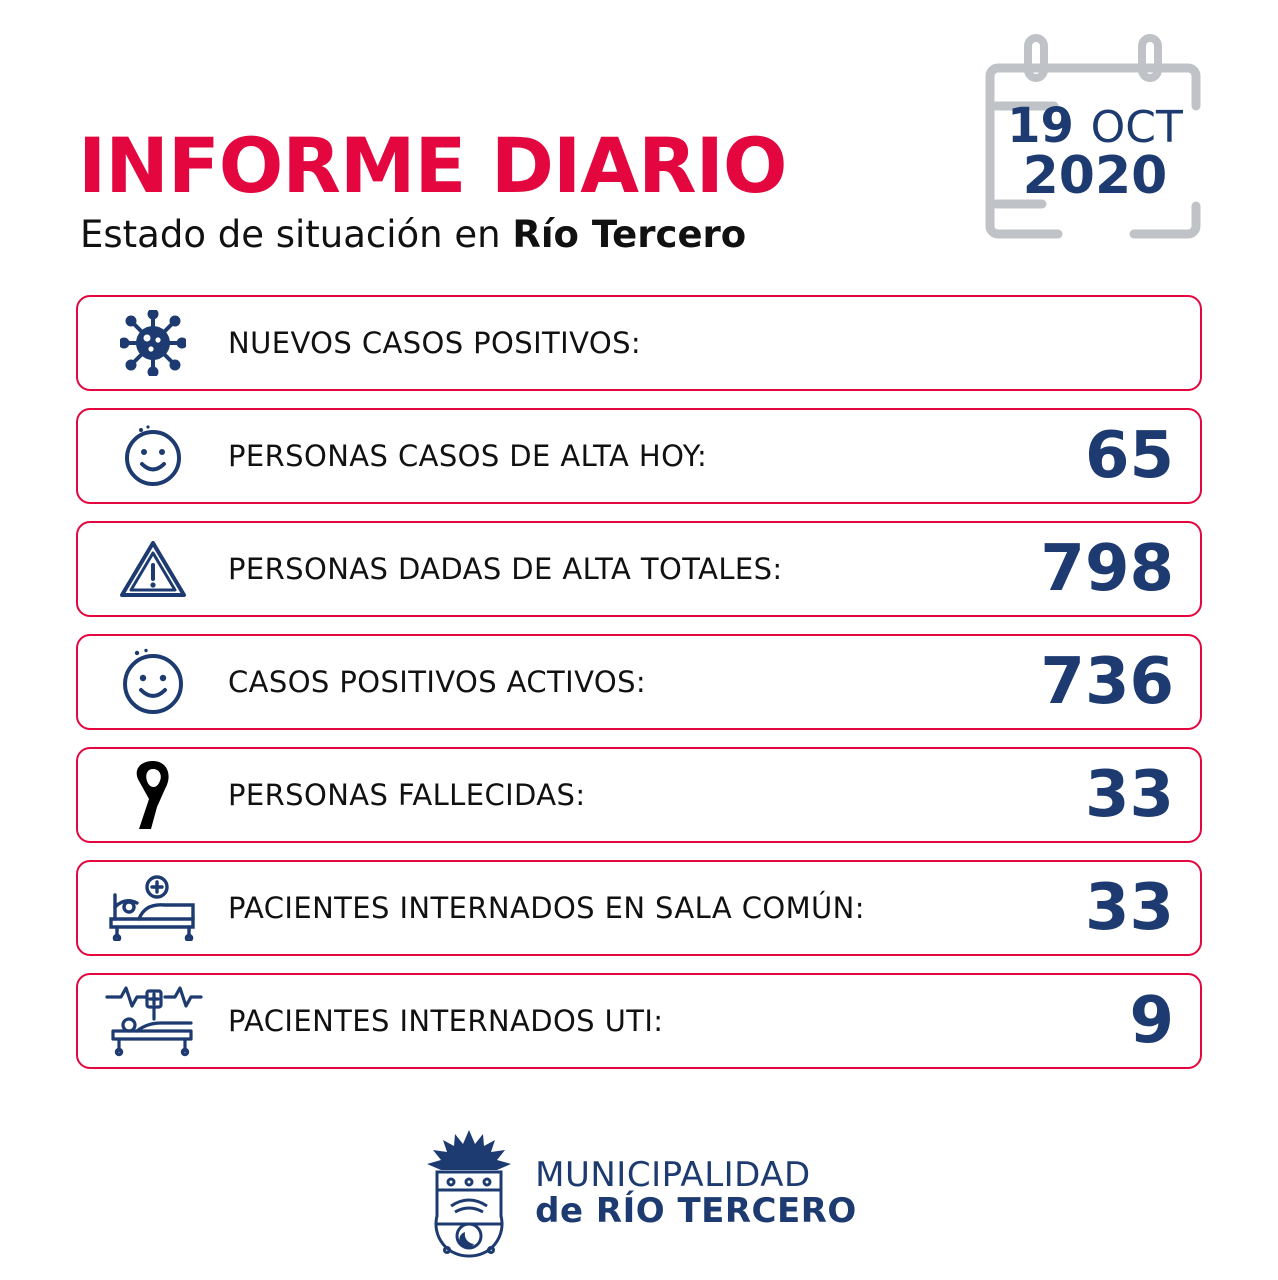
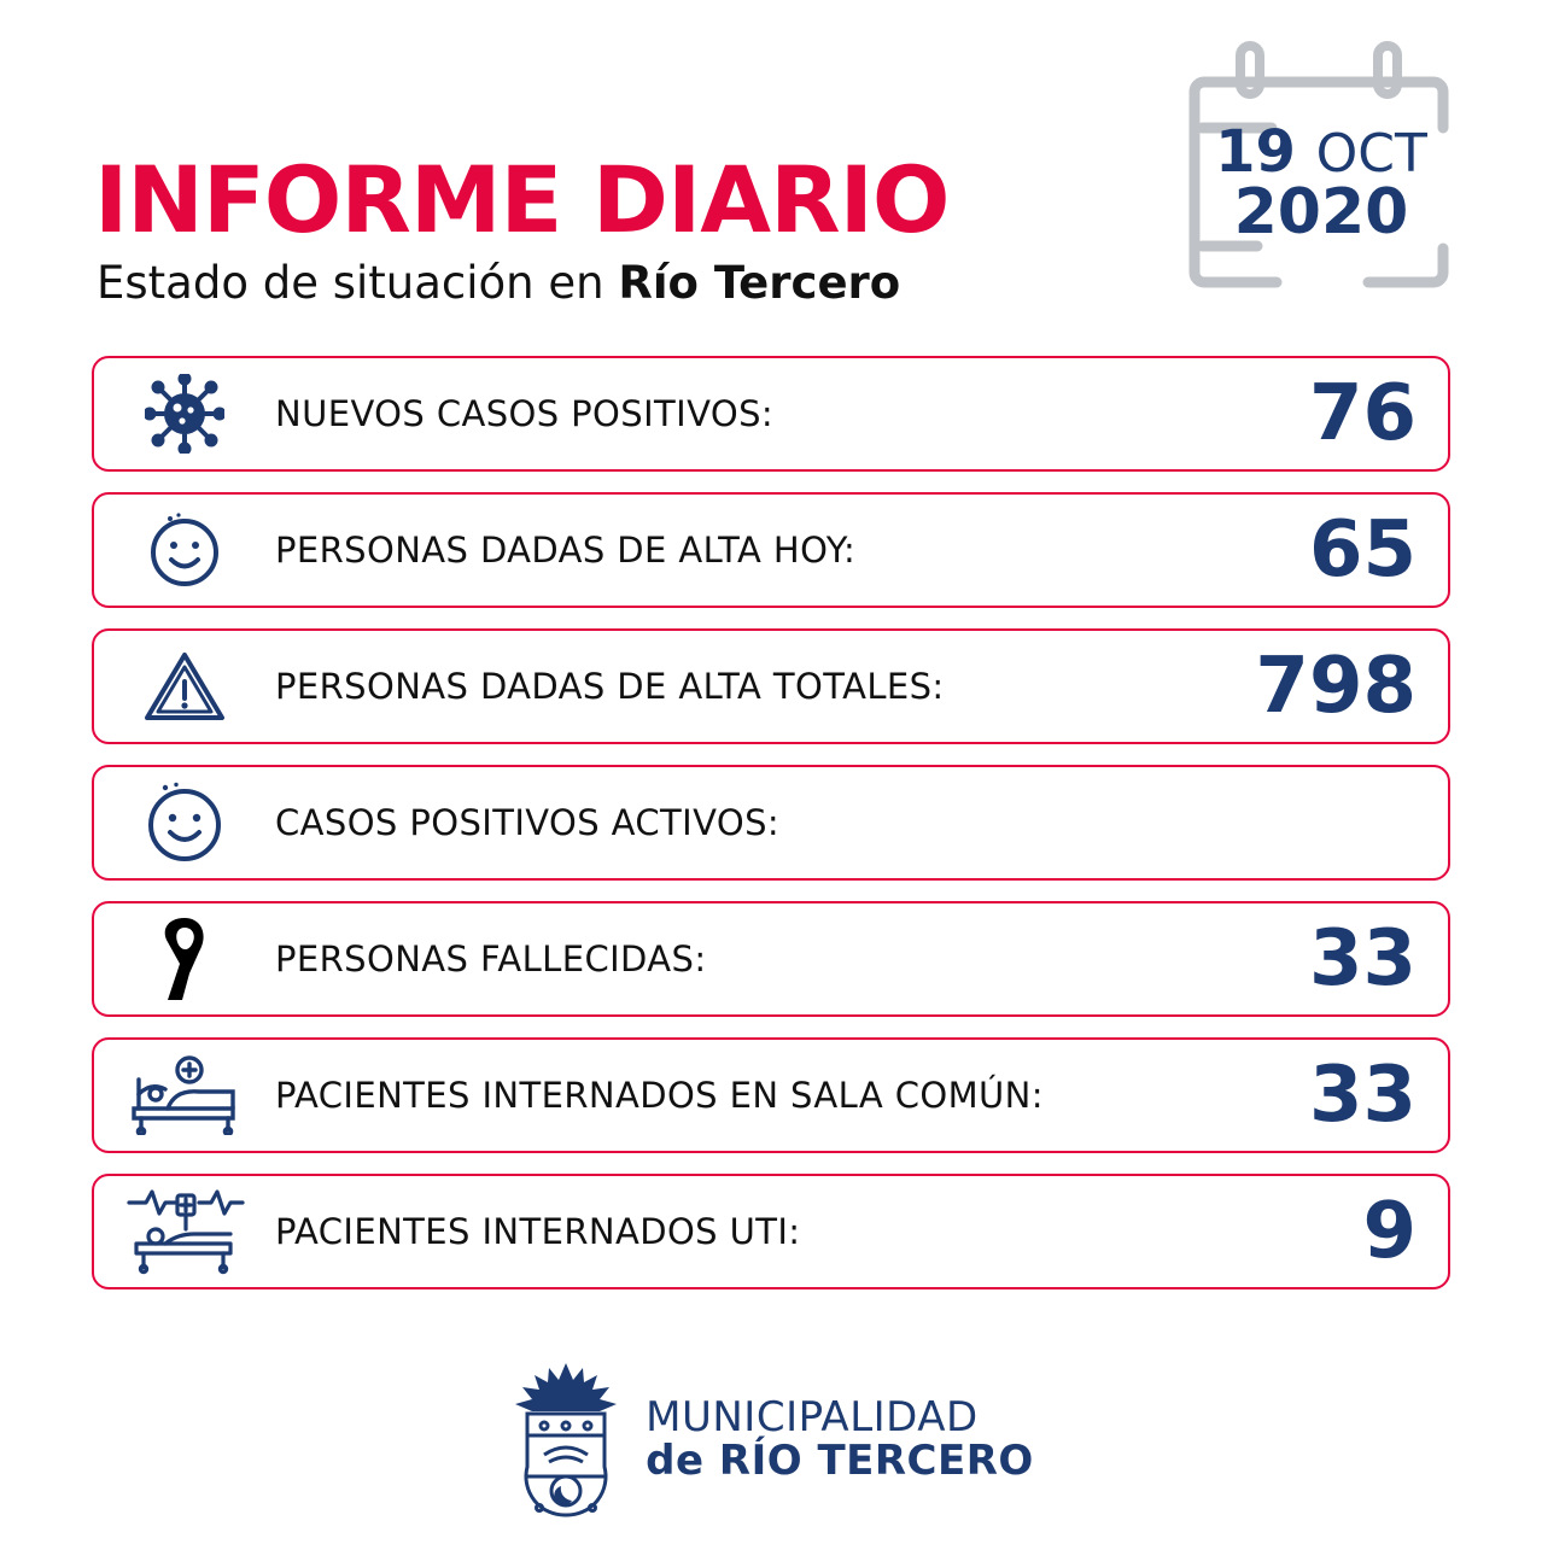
  INFORME DIARIO
  Estado de situación en Río Tercero
  19 OCT
  2020
  NUEVOS CASOS POSITIVOS:
+ 76
- PERSONAS CASOS DE ALTA HOY:
+ PERSONAS DADAS DE ALTA HOY:
  65
  PERSONAS DADAS DE ALTA TOTALES:
  798
  CASOS POSITIVOS ACTIVOS:
- 736
  PERSONAS FALLECIDAS:
  33
  PACIENTES INTERNADOS EN SALA COMÚN:
  33
  PACIENTES INTERNADOS UTI:
  9
  MUNICIPALIDAD
  de RÍO TERCERO
